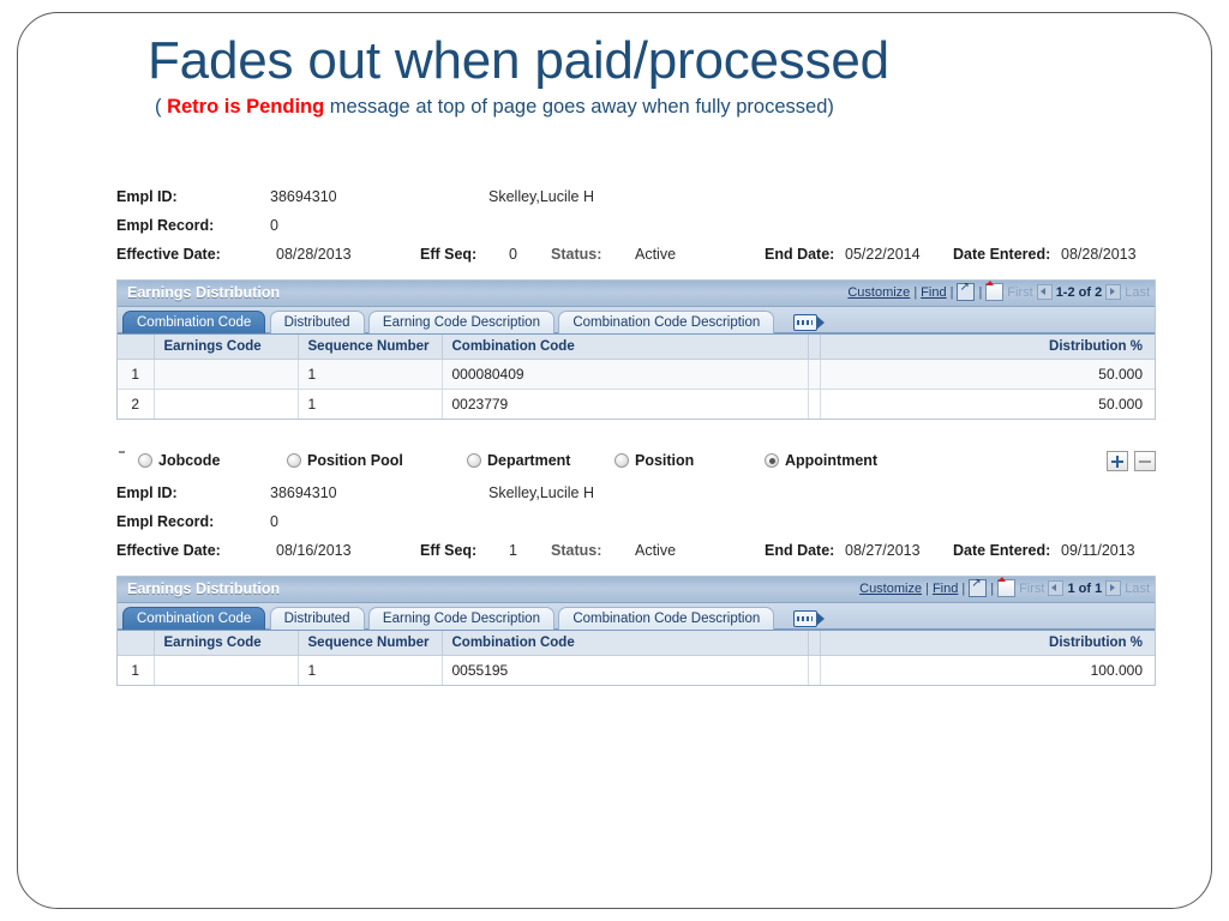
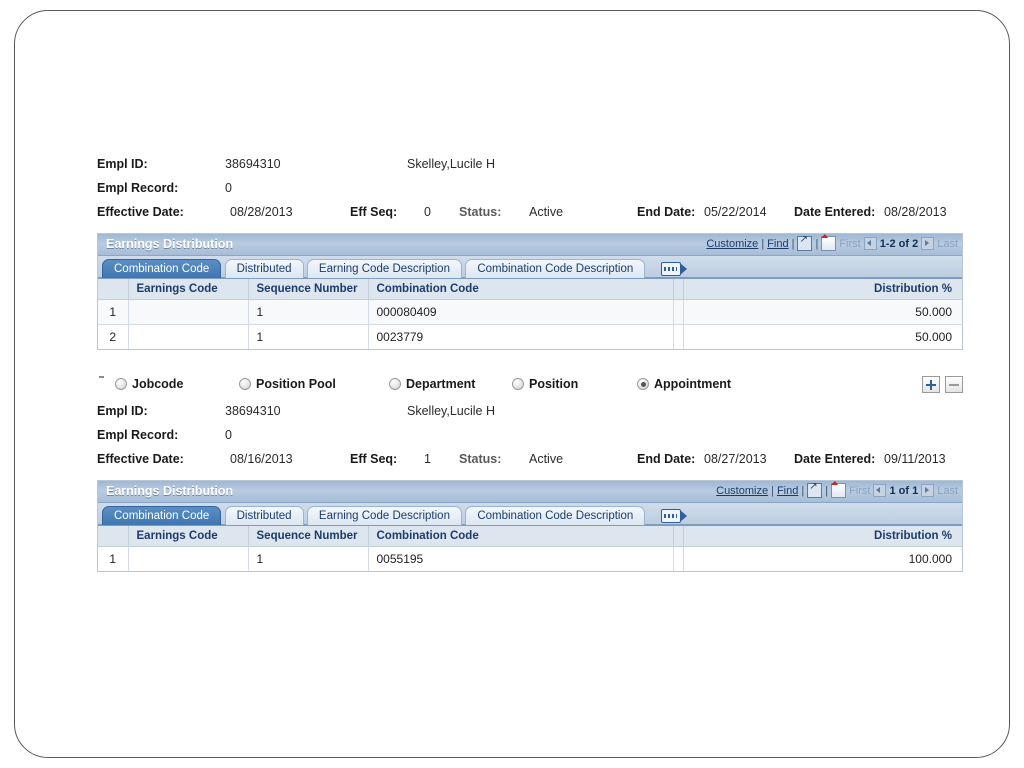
- Fades out when paid/processed
- ( Retro is Pending message at top of page goes away when fully processed)
  Empl ID:
  38694310
  Skelley,Lucile H
  Empl Record:
  0
  Effective Date:
  08/28/2013
  Eff Seq:
  0
  Status:
  Active
  End Date:
  05/22/2014
  Date Entered:
  08/28/2013
  Earnings Distribution
  Customize
  |
  Find
  |
  |
  First
  1-2 of 2
  Last
  Combination Code Distributed Earning Code Description Combination Code Description
  	Earnings Code	Sequence Number	Combination Code		Distribution %
  1		1	000080409		50.000
  2		1	0023779		50.000
  Jobcode
  Position Pool
  Department
  Position
  Appointment
  Empl ID:
  38694310
  Skelley,Lucile H
  Empl Record:
  0
  Effective Date:
  08/16/2013
  Eff Seq:
  1
  Status:
  Active
  End Date:
  08/27/2013
  Date Entered:
  09/11/2013
  Earnings Distribution
  Customize
  |
  Find
  |
  |
  First
  1 of 1
  Last
  Combination Code Distributed Earning Code Description Combination Code Description
  	Earnings Code	Sequence Number	Combination Code		Distribution %
  1		1	0055195		100.000
